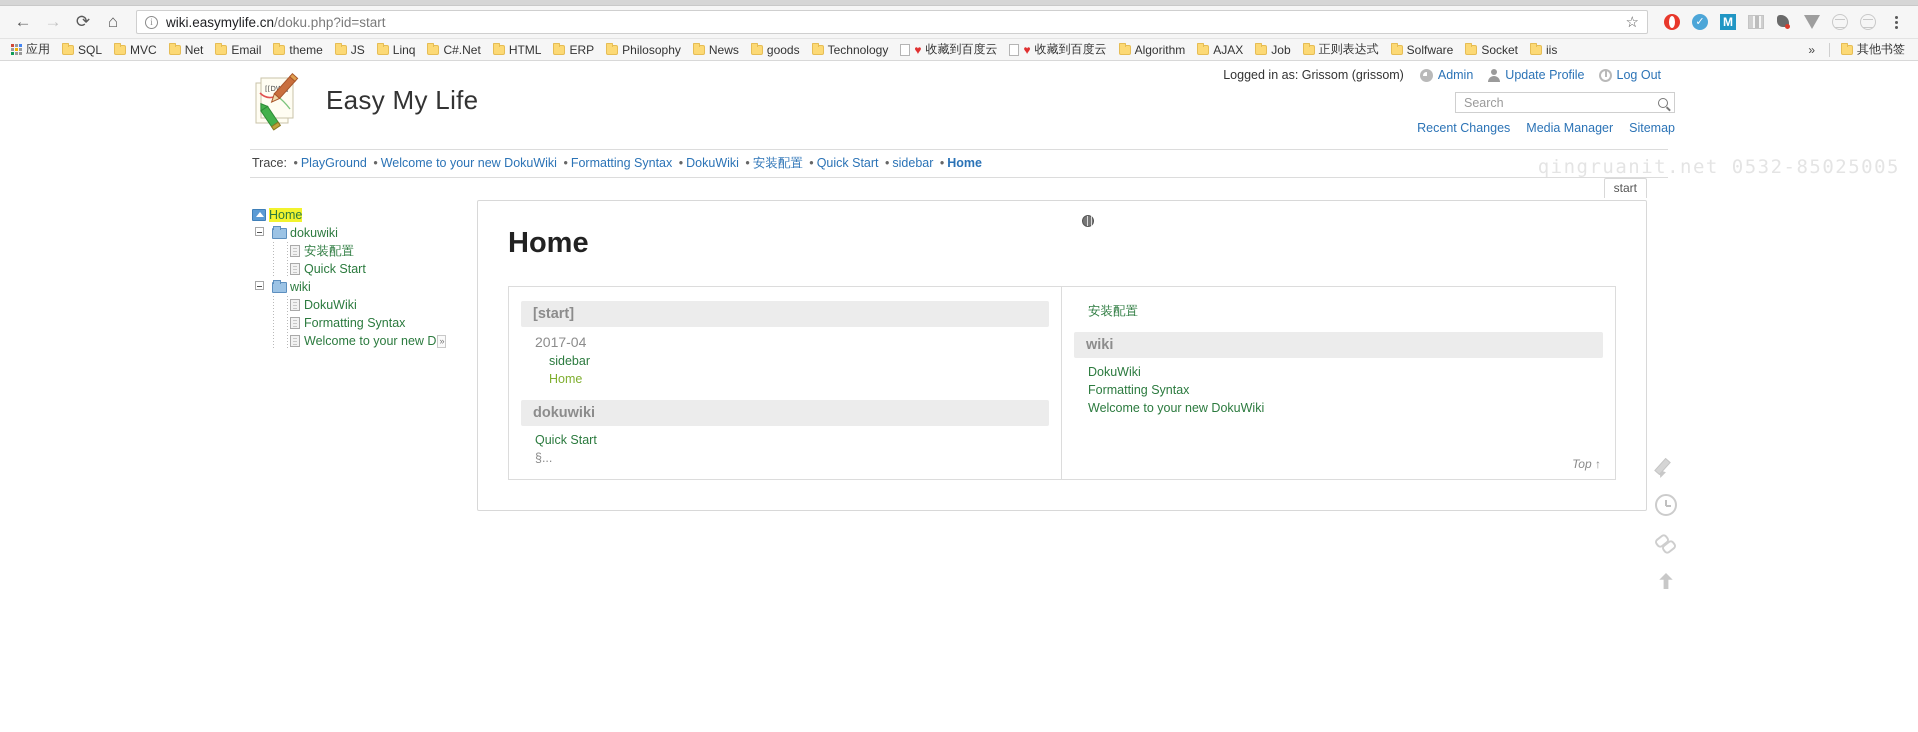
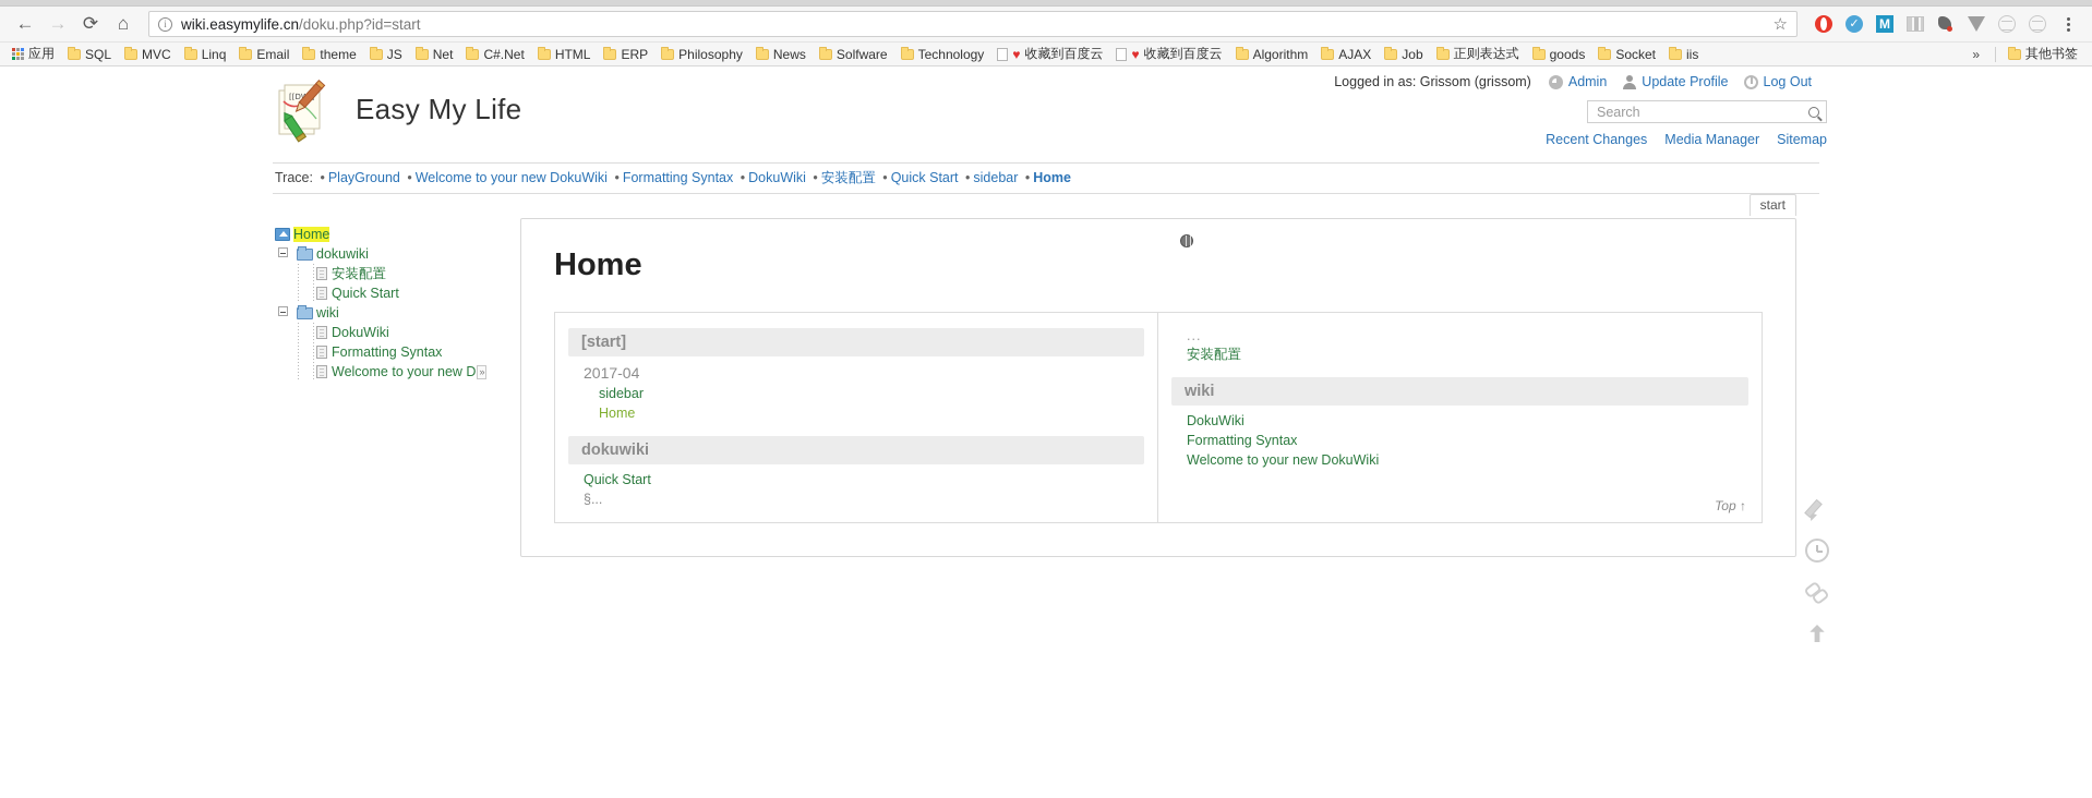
  ←
  →
  ⟳
  ⌂
  i
  wiki.easymylife.cn
  /doku.php?id=start
  ☆
  ✓
  M
  应用
  SQL
  MVC
- Net
+ Linq
  Email
  theme
  JS
- Linq
+ Net
  C#.Net
  HTML
  ERP
  Philosophy
  News
- goods
+ Solfware
  Technology
  ♥
  收藏到百度云
  ♥
  收藏到百度云
  Algorithm
  AJAX
  Job
  正则表达式
- Solfware
+ goods
  Socket
  iis
  »
  其他书签
  Logged in as: Grissom (grissom)
  Admin
  Update Profile
  Log Out
  Search
  Recent Changes
  Media Manager
  Sitemap
  Easy My Life
  Trace: • PlayGround • Welcome to your new DokuWiki • Formatting Syntax • DokuWiki • 安装配置 • Quick Start • sidebar • Home
  Home
  dokuwiki
  安装配置
  Quick Start
  wiki
  DokuWiki
  Formatting Syntax
  Welcome to your new D
  »
  start
  Home
  [start]
  2017-04
  sidebar
  Home
  dokuwiki
  Quick Start
  §...
+ ...
  安装配置
  wiki
  DokuWiki
  Formatting Syntax
  Welcome to your new DokuWiki
  Top ↑
- qingruanit.net 0532-85025005
